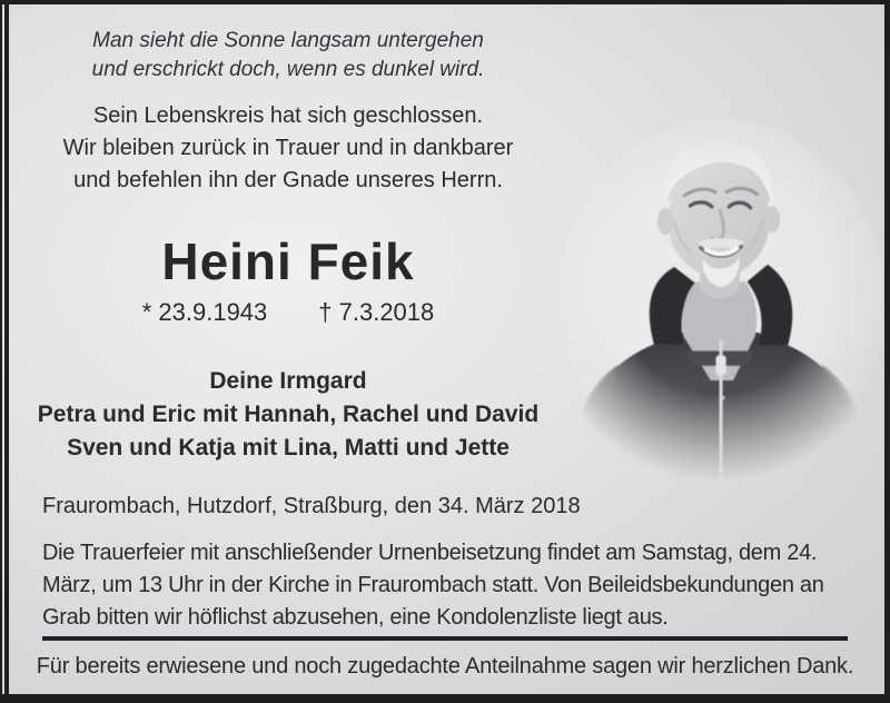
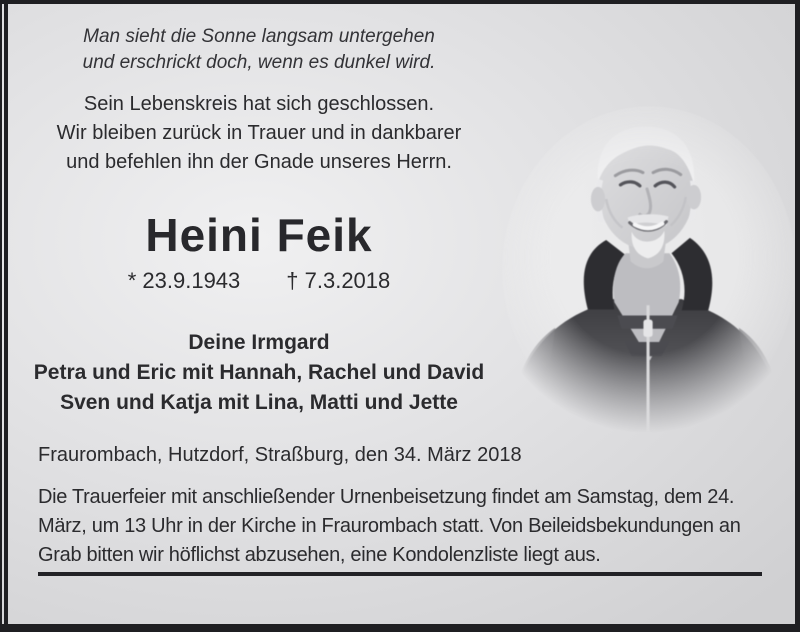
  Man sieht die Sonne langsam untergehen
  und erschrickt doch, wenn es dunkel wird.
  Sein Lebenskreis hat sich geschlossen.
  Wir bleiben zurück in Trauer und in dankbarer
  und befehlen ihn der Gnade unseres Herrn.
  Heini Feik
  * 23.9.1943
  † 7.3.2018
  Deine Irmgard
  Petra und Eric mit Hannah, Rachel und David
  Sven und Katja mit Lina, Matti und Jette
  Fraurombach, Hutzdorf, Straßburg, den 34. März 2018
  Die Trauerfeier mit anschließender Urnenbeisetzung findet am Samstag, dem 24. März, um 13 Uhr in der Kirche in Fraurombach statt. Von Beileidsbekundungen an Grab bitten wir höflichst abzusehen, eine Kondolenzliste liegt aus.
- Für bereits erwiesene und noch zugedachte Anteilnahme sagen wir herzlichen Dank.
